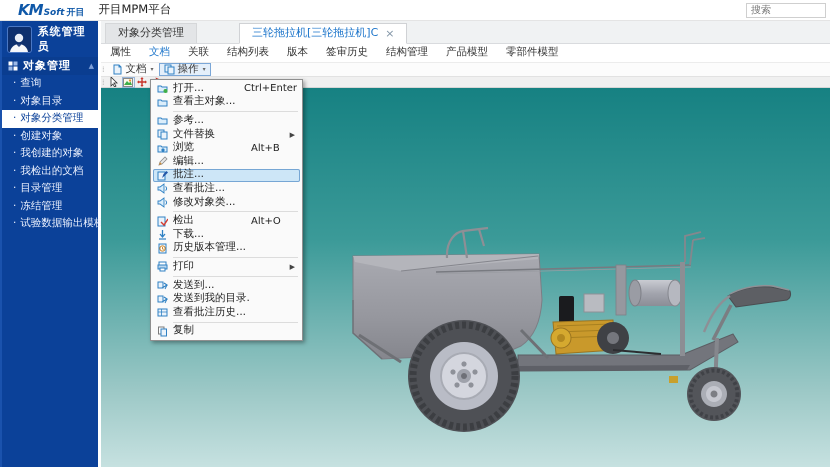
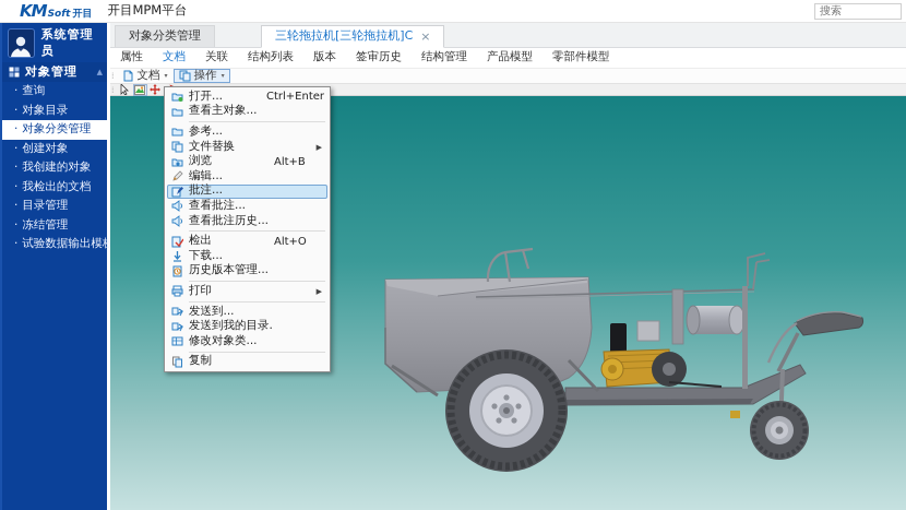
  KM
  Soft
  开目
  开目MPM平台
  搜索
  系统管理员
  对象管理
  ▲
  · 查询
  · 对象目录
  · 对象分类管理
  · 创建对象
  · 我创建的对象
  · 我检出的文档
  · 目录管理
  · 冻结管理
  · 试验数据输出模板
  对象分类管理
  三轮拖拉机[三轮拖拉机]C
  ×
  属性
  文档
  关联
  结构列表
  版本
  签审历史
  结构管理
  产品模型
  零部件模型
  ⁞
  文档
  操作
  ⁞
  打开...
  Ctrl+Enter
  查看主对象...
  参考...
  文件替换
  ▶
  浏览
  Alt+B
  编辑...
  批注...
  查看批注...
- 修改对象类...
+ 查看批注历史...
  检出
  Alt+O
  下载...
  历史版本管理...
  打印
  ▶
  发送到...
  发送到我的目录.
- 查看批注历史...
+ 修改对象类...
  复制
